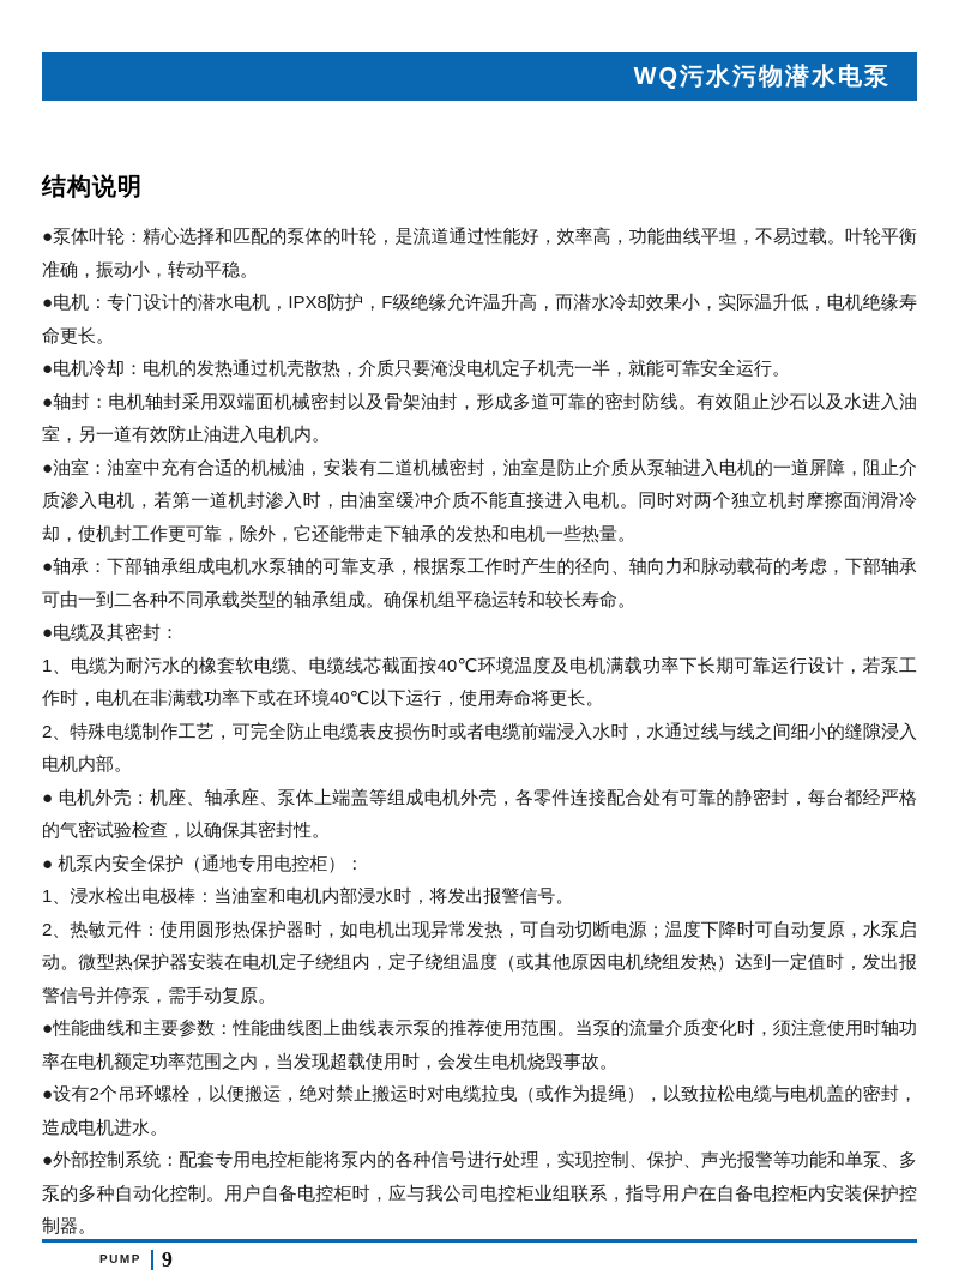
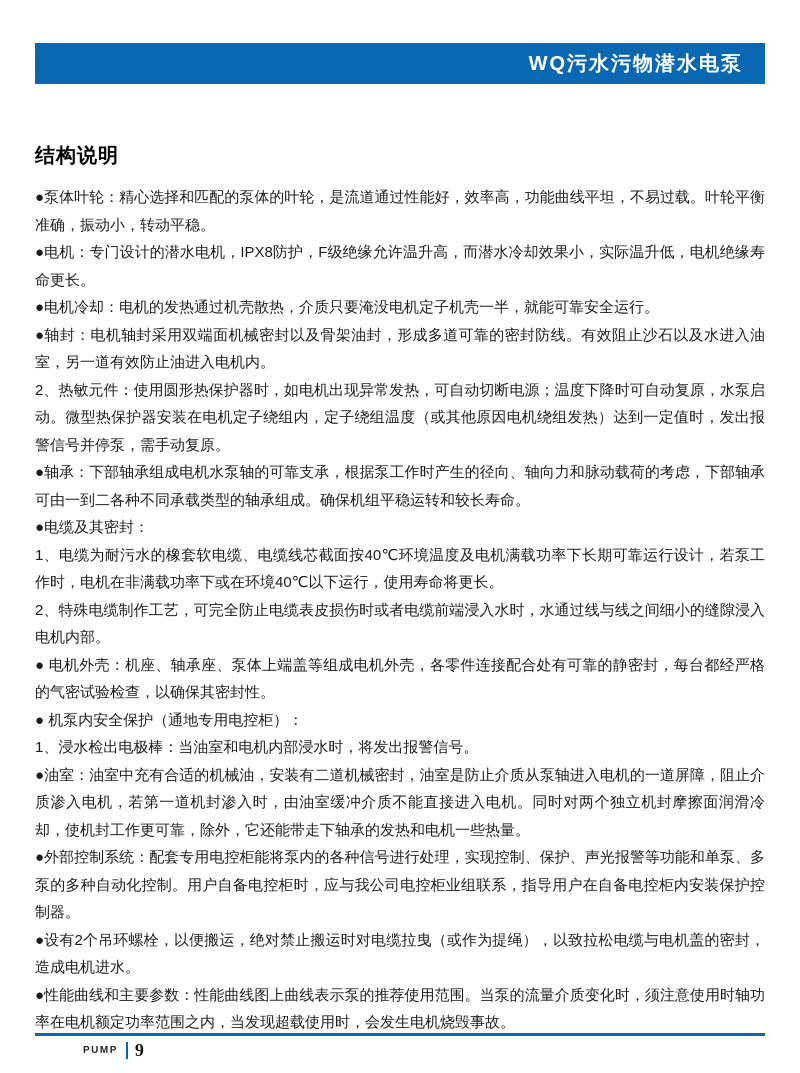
  WQ污水污物潜水电泵
  结构说明
  ●泵体叶轮：精心选择和匹配的泵体的叶轮，是流道通过性能好，效率高，功能曲线平坦，不易过载。叶轮平衡准确，振动小，转动平稳。
  ●电机：专门设计的潜水电机，IPX8防护，F级绝缘允许温升高，而潜水冷却效果小，实际温升低，电机绝缘寿命更长。
  ●电机冷却：电机的发热通过机壳散热，介质只要淹没电机定子机壳一半，就能可靠安全运行。
  ●轴封：电机轴封采用双端面机械密封以及骨架油封，形成多道可靠的密封防线。有效阻止沙石以及水进入油室，另一道有效防止油进入电机内。
- ●油室：油室中充有合适的机械油，安装有二道机械密封，油室是防止介质从泵轴进入电机的一道屏障，阻止介质渗入电机，若第一道机封渗入时，由油室缓冲介质不能直接进入电机。同时对两个独立机封摩擦面润滑冷却，使机封工作更可靠，除外，它还能带走下轴承的发热和电机一些热量。
+ 2、热敏元件：使用圆形热保护器时，如电机出现异常发热，可自动切断电源；温度下降时可自动复原，水泵启动。微型热保护器安装在电机定子绕组内，定子绕组温度（或其他原因电机绕组发热）达到一定值时，发出报警信号并停泵，需手动复原。
  ●轴承：下部轴承组成电机水泵轴的可靠支承，根据泵工作时产生的径向、轴向力和脉动载荷的考虑，下部轴承可由一到二各种不同承载类型的轴承组成。确保机组平稳运转和较长寿命。
  ●电缆及其密封：
  1、电缆为耐污水的橡套软电缆、电缆线芯截面按40℃环境温度及电机满载功率下长期可靠运行设计，若泵工作时，电机在非满载功率下或在环境40℃以下运行，使用寿命将更长。
  2、特殊电缆制作工艺，可完全防止电缆表皮损伤时或者电缆前端浸入水时，水通过线与线之间细小的缝隙浸入电机内部。
  ● 电机外壳：机座、轴承座、泵体上端盖等组成电机外壳，各零件连接配合处有可靠的静密封，每台都经严格的气密试验检查，以确保其密封性。
  ● 机泵内安全保护（通地专用电控柜）：
  1、浸水检出电极棒：当油室和电机内部浸水时，将发出报警信号。
- 2、热敏元件：使用圆形热保护器时，如电机出现异常发热，可自动切断电源；温度下降时可自动复原，水泵启动。微型热保护器安装在电机定子绕组内，定子绕组温度（或其他原因电机绕组发热）达到一定值时，发出报警信号并停泵，需手动复原。
+ ●油室：油室中充有合适的机械油，安装有二道机械密封，油室是防止介质从泵轴进入电机的一道屏障，阻止介质渗入电机，若第一道机封渗入时，由油室缓冲介质不能直接进入电机。同时对两个独立机封摩擦面润滑冷却，使机封工作更可靠，除外，它还能带走下轴承的发热和电机一些热量。
- ●性能曲线和主要参数：性能曲线图上曲线表示泵的推荐使用范围。当泵的流量介质变化时，须注意使用时轴功率在电机额定功率范围之内，当发现超载使用时，会发生电机烧毁事故。
+ ●外部控制系统：配套专用电控柜能将泵内的各种信号进行处理，实现控制、保护、声光报警等功能和单泵、多泵的多种自动化控制。用户自备电控柜时，应与我公司电控柜业组联系，指导用户在自备电控柜内安装保护控制器。
  ●设有2个吊环螺栓，以便搬运，绝对禁止搬运时对电缆拉曳（或作为提绳），以致拉松电缆与电机盖的密封，造成电机进水。
- ●外部控制系统：配套专用电控柜能将泵内的各种信号进行处理，实现控制、保护、声光报警等功能和单泵、多泵的多种自动化控制。用户自备电控柜时，应与我公司电控柜业组联系，指导用户在自备电控柜内安装保护控制器。
+ ●性能曲线和主要参数：性能曲线图上曲线表示泵的推荐使用范围。当泵的流量介质变化时，须注意使用时轴功率在电机额定功率范围之内，当发现超载使用时，会发生电机烧毁事故。
  PUMP
  9
